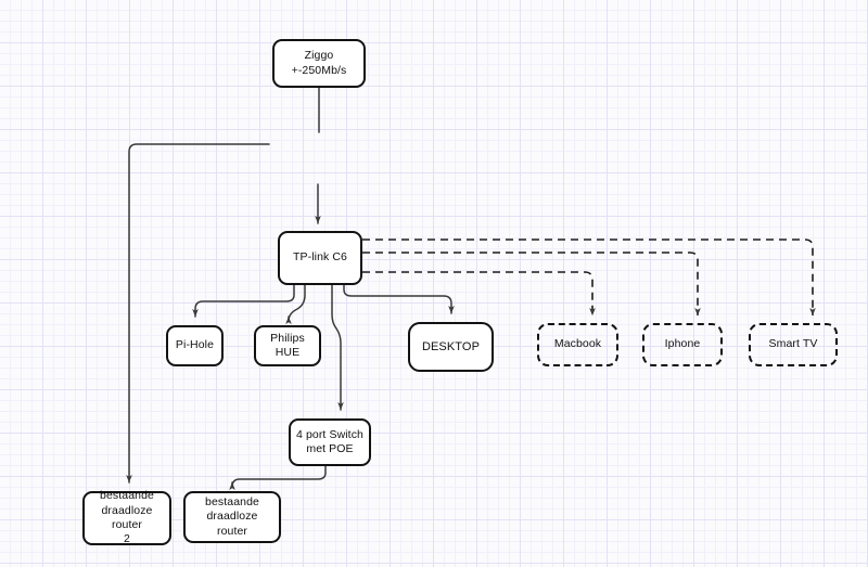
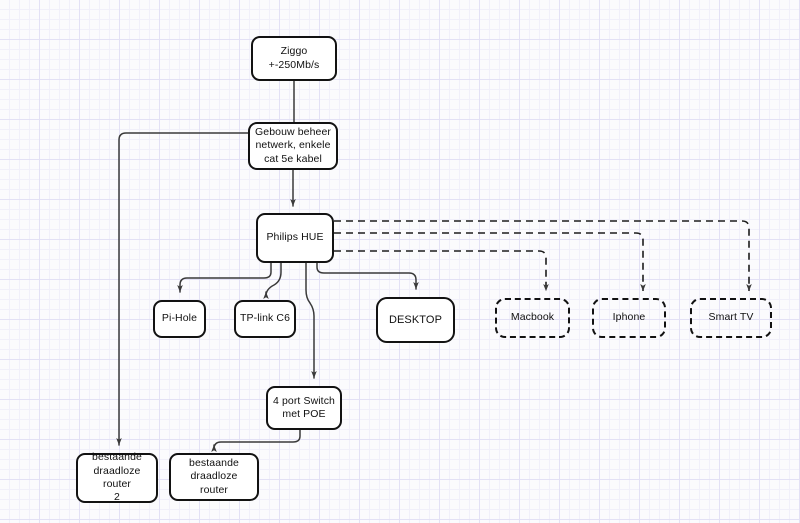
  Ziggo
  +-250Mb/s
+ Gebouw beheer
+ netwerk, enkele
+ cat 5e kabel
- TP-link C6
+ Philips HUE
  Pi-Hole
- Philips HUE
+ TP-link C6
  DESKTOP
  Macbook
  Iphone
  Smart TV
  4 port Switch
  met POE
  bestaande
  draadloze router
  2
  bestaande
  draadloze router
